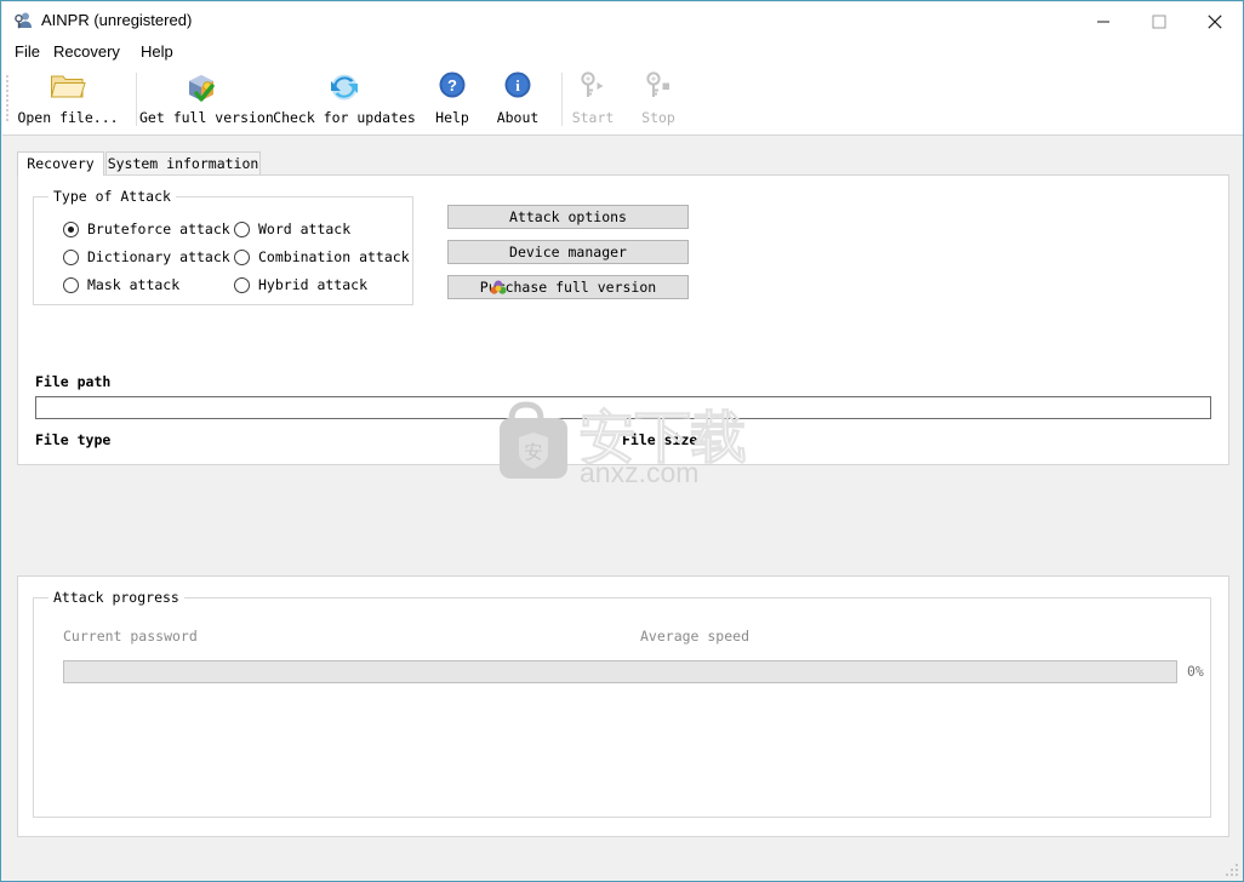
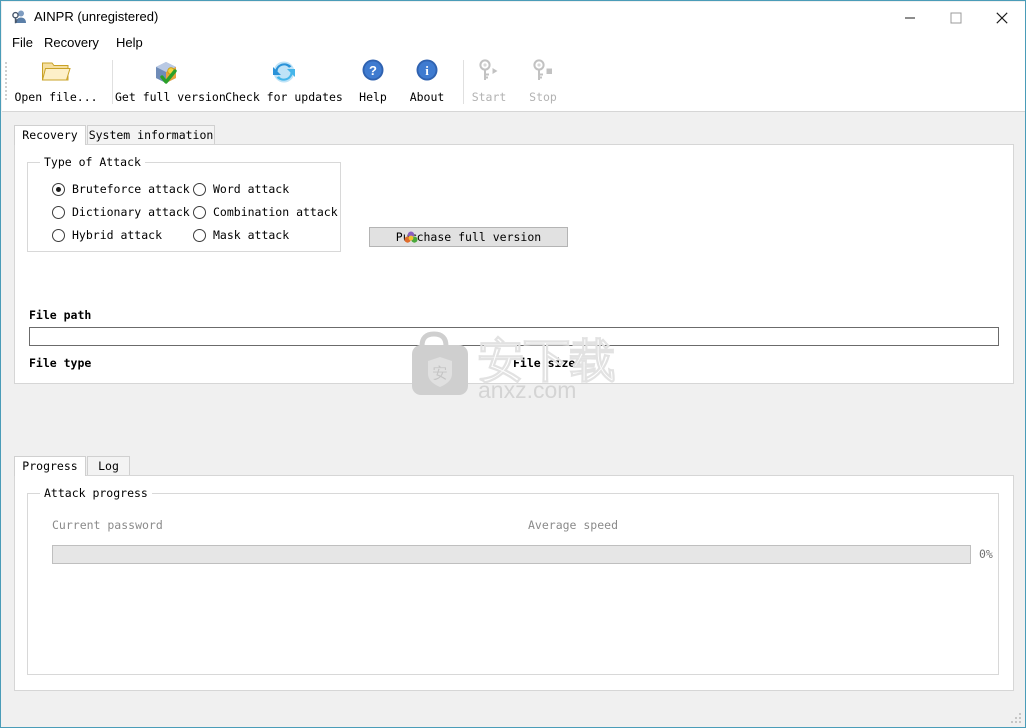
  AINPR (unregistered)
  File
  Recovery
  Help
  Open file...
  Get full versio
  Check for updates
  ?
  Help
  i
  About
  Start
  Stop
  Recovery
  System information
  Type of Attack
  Bruteforce attack
  Dictionary attack
- Mask attack
+ Hybrid attack
  Word attack
  Combination attack
- Hybrid attack
+ Mask attack
- Attack options
- Device manager
  Pchase full version
  File path
  File type
  File size
  安
  安下载
  anxz.com
+ Progress
+ Log
  Attack progress
  Current password
  Average speed
  0%
